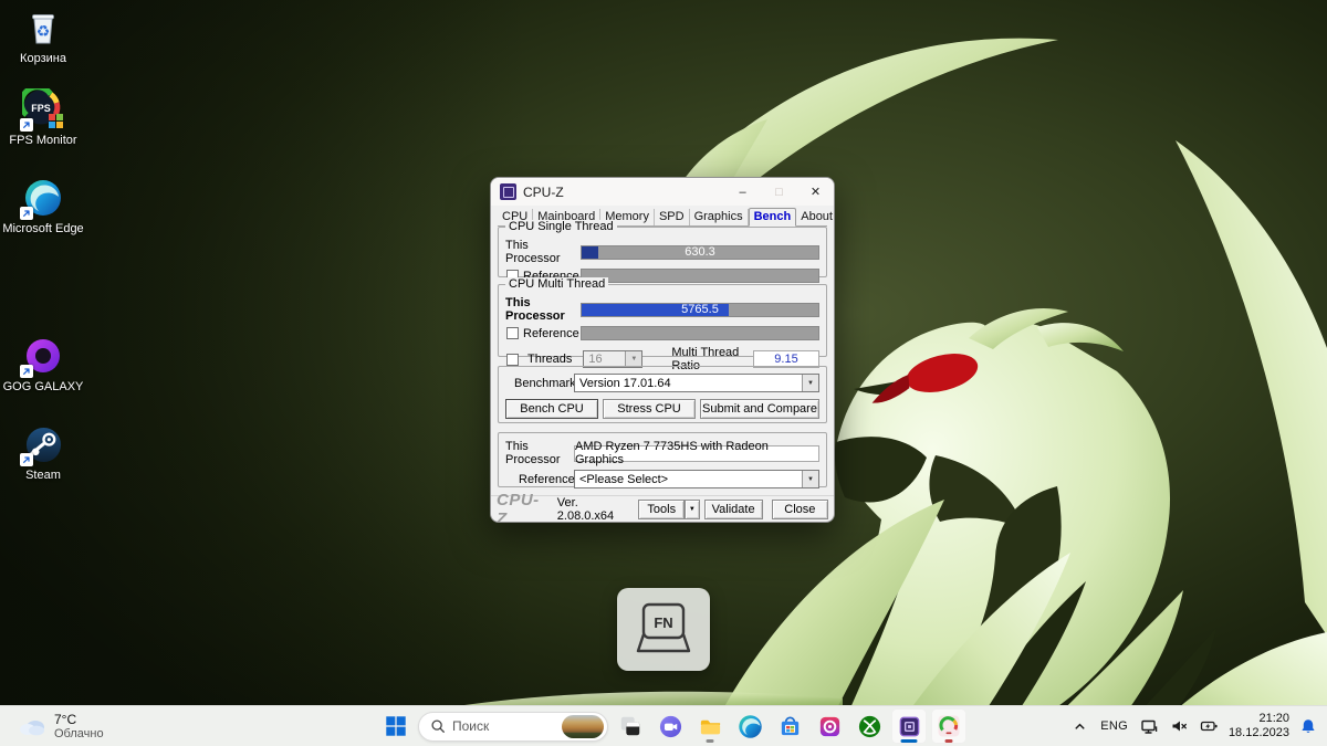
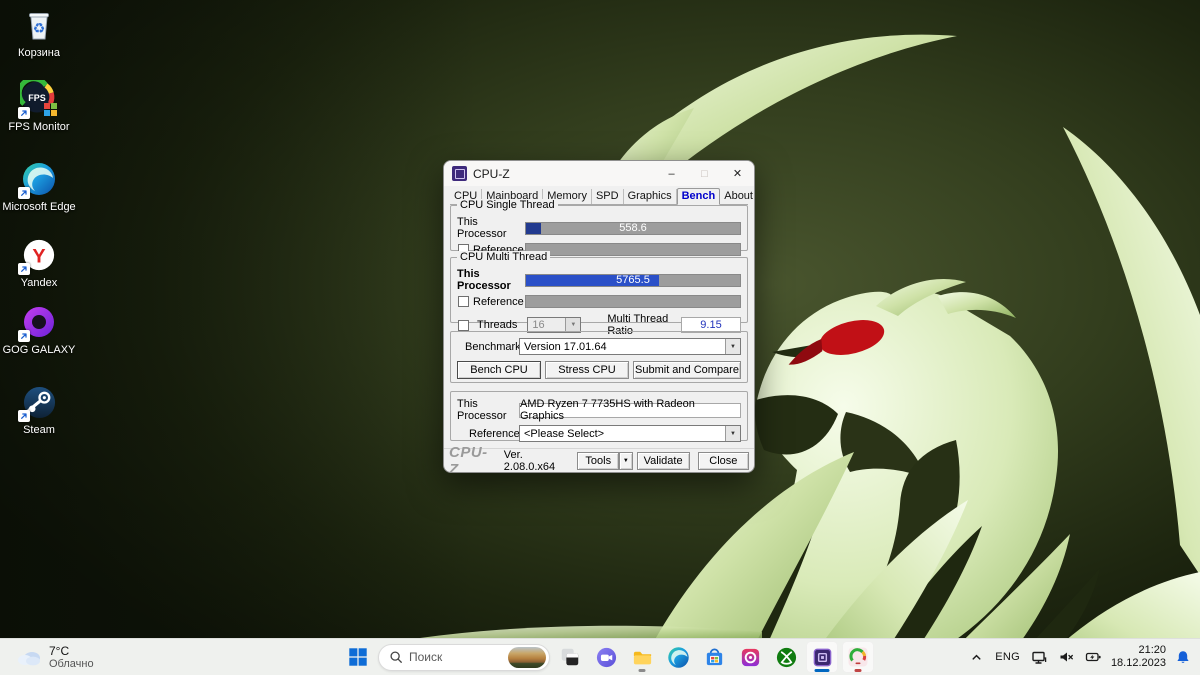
  ♻
  Корзина
  FPS
  FPS Monitor
  Microsoft Edge
+ Y
+ Yandex
  GOG GALAXY
  Steam
  CPU-Z
  –
  □
  ✕
  CPU
  Mainboard
  Memory
  SPD
  Graphics
  Bench
  About
  CPU Single Thread
  This Processor
- 630.3
+ 558.6
  Reference
  CPU Multi Thread
  This Processor
  5765.5
  Reference
  Threads
  16
  Multi Thread Ratio
  9.15
  Benchmark
  Version 17.01.64
  Bench CPU
  Stress CPU
  Submit and Compare
  This Processor
  AMD Ryzen 7 7735HS with Radeon Graphics
  Reference
  <Please Select>
  CPU-Z
  Ver. 2.08.0.x64
  Tools
  Validate
  Close
- FN
  7°C
  Облачно
  Поиск
  ENG
  21:20
  18.12.2023
